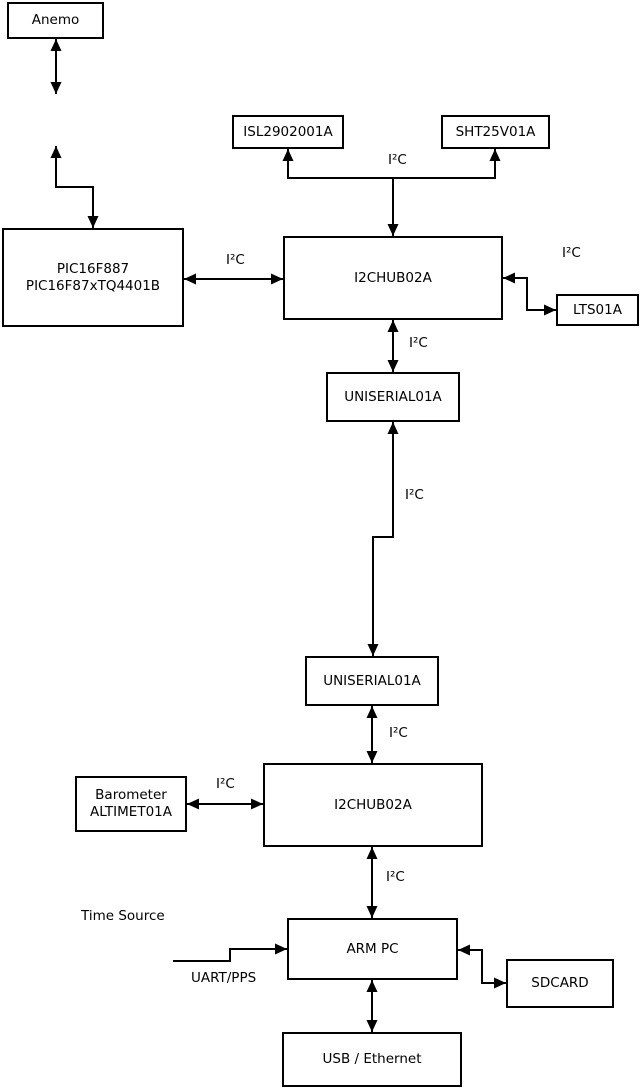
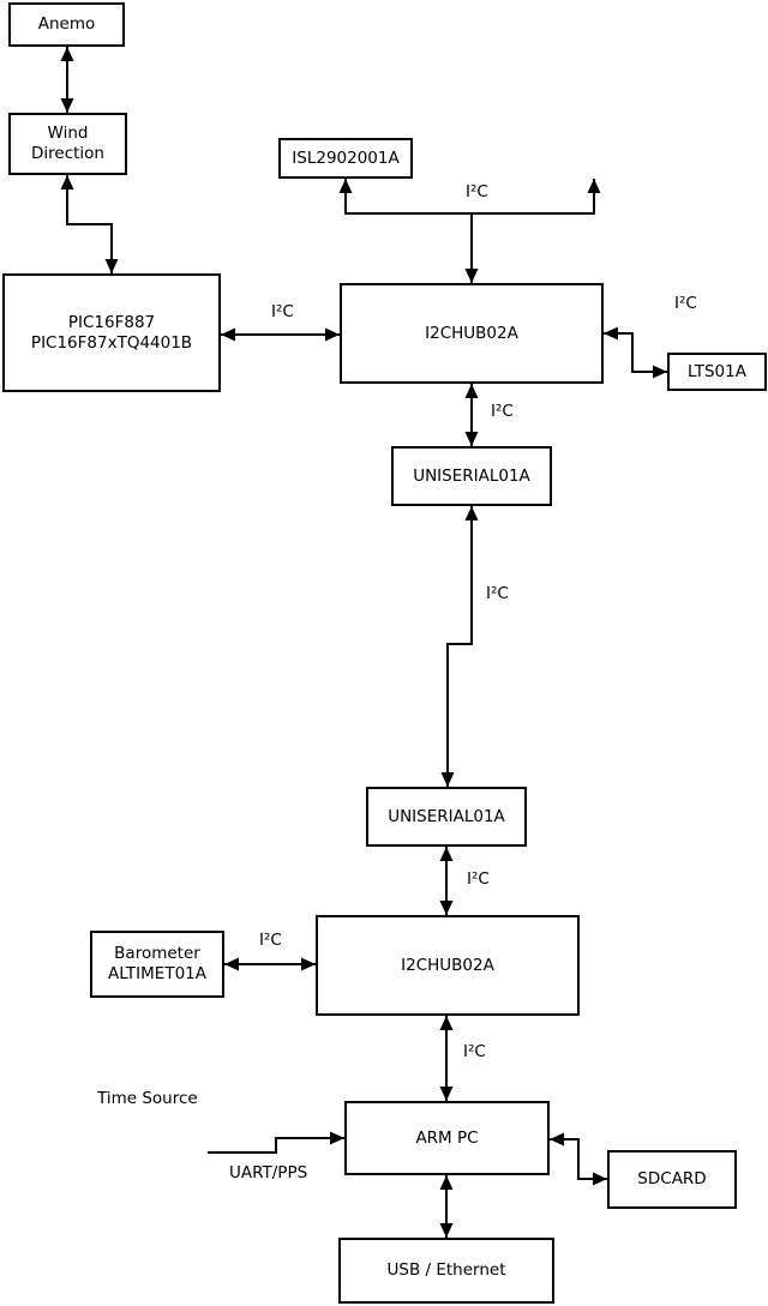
  Anemo
+ Wind
+ Direction
  PIC16F887
  PIC16F87xTQ4401B
  ISL2902001A
- SHT25V01A
  I2CHUB02A
  LTS01A
  UNISERIAL01A
  UNISERIAL01A
  Barometer
  ALTIMET01A
  I2CHUB02A
  ARM PC
  SDCARD
  USB / Ethernet
  I²C
  I²C
  I²C
  I²C
  I²C
  I²C
  I²C
  I²C
  Time Source
  UART/PPS
